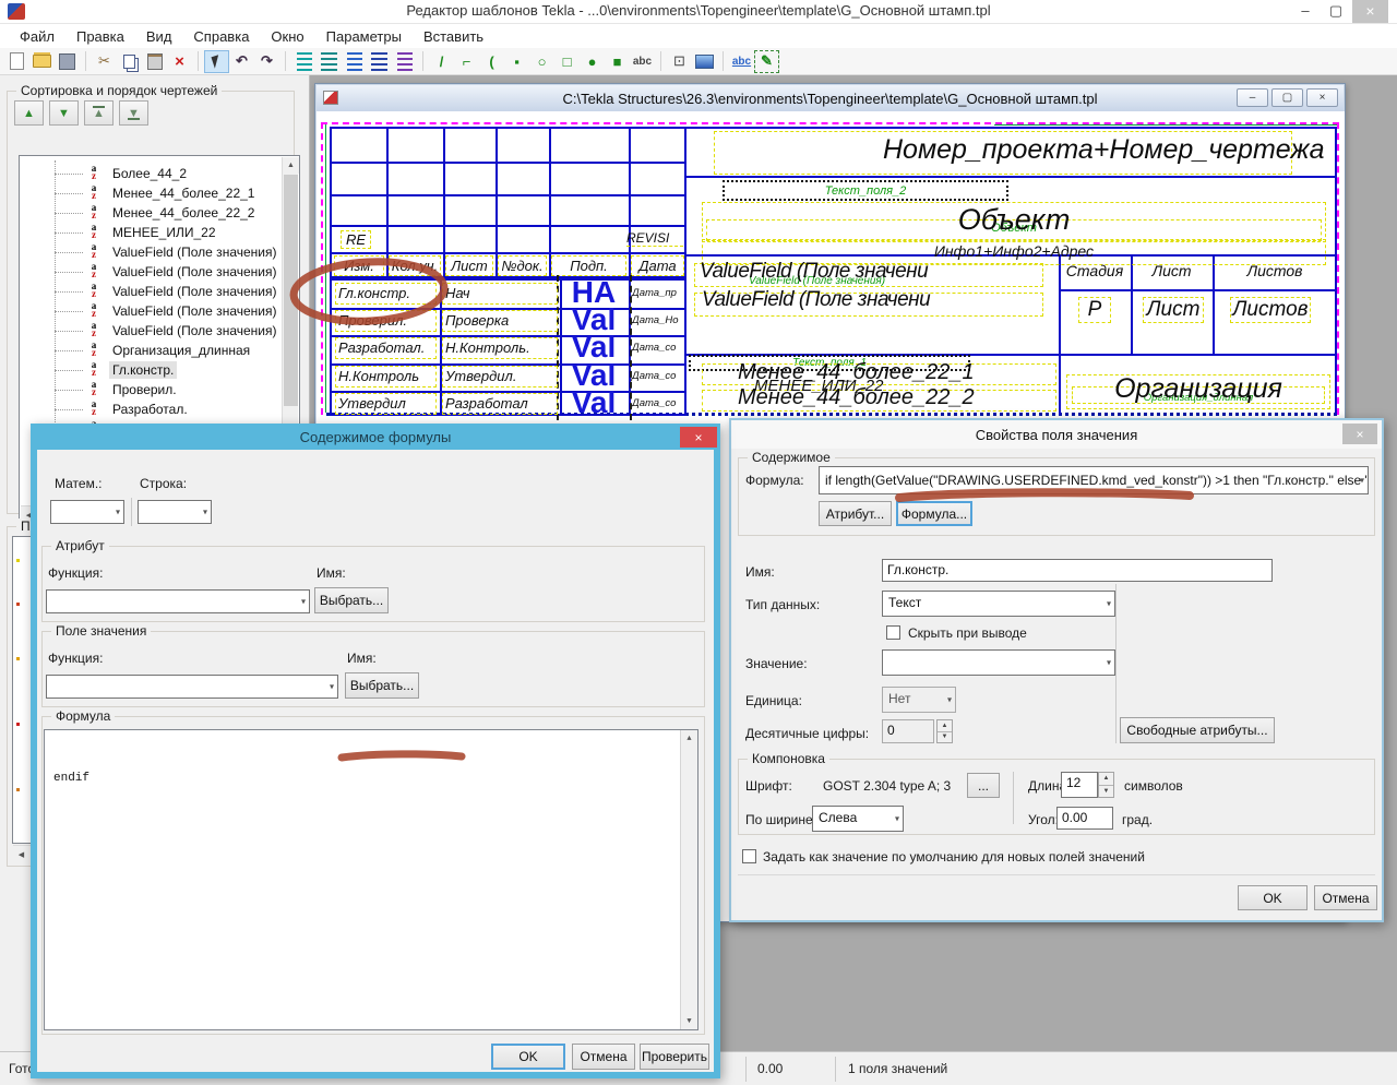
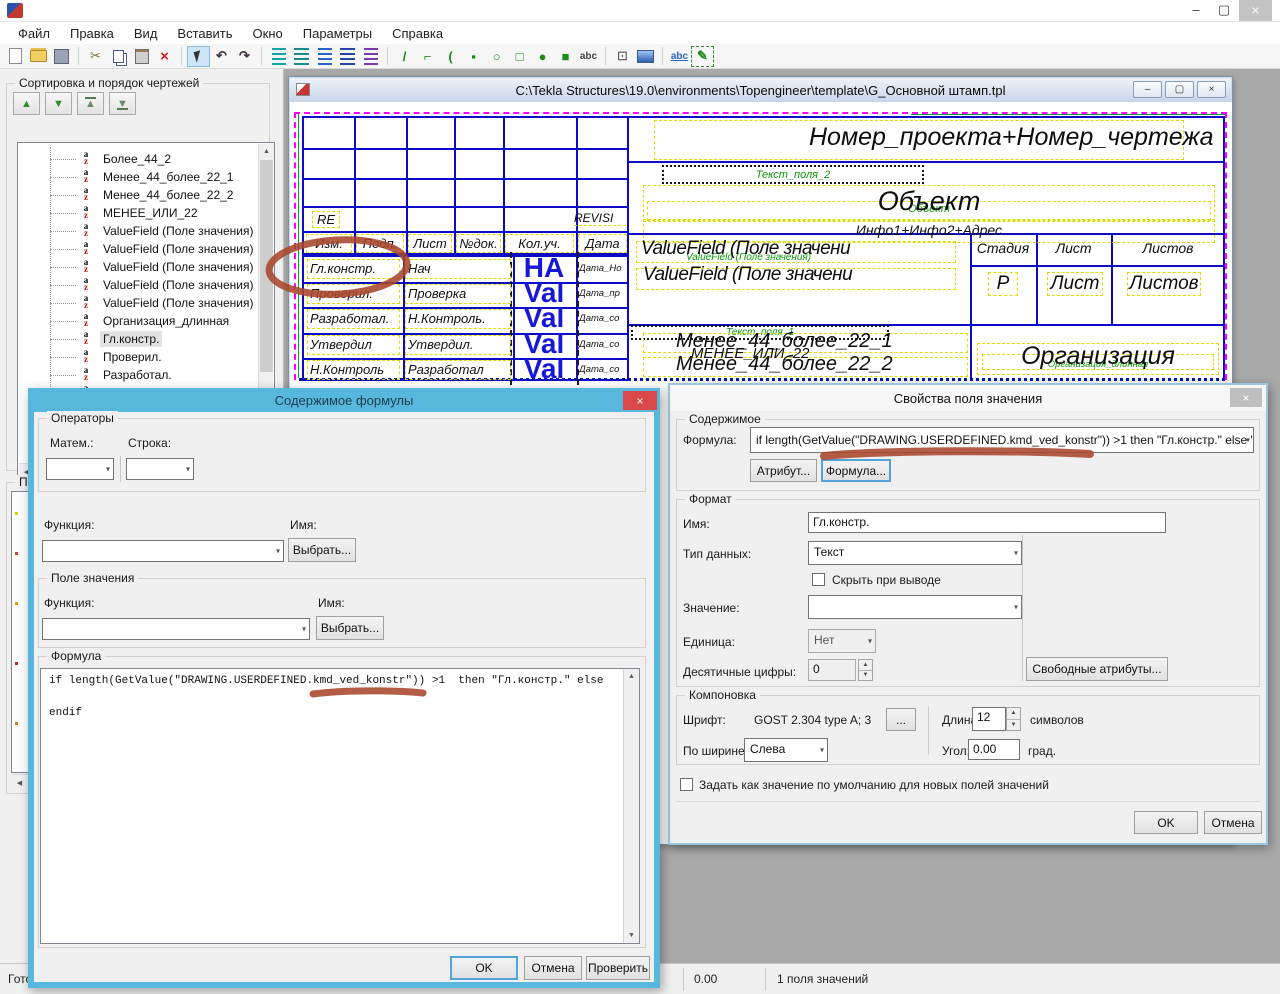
- Редактор шаблонов Tekla - ...0\environments\Topengineer\template\G_Основной штамп.tpl
  –
  ▢
  ×
  Файл
  Правка
  Вид
- Справка
+ Вставить
  Окно
  Параметры
- Вставить
+ Справка
  ✂
  ×
  ↶
  ↷
  /
  ⌐
  (
  ▪
  ○
  □
  ●
  ■
  abc
  ⊡
  abc
  ✎
  Сортировка и порядок чертежей
  ▲
  ▼
  ▲
  ▼
  a
  z
  Более_44_2
  a
  z
  Менее_44_более_22_1
  a
  z
  Менее_44_более_22_2
  a
  z
  МЕНЕЕ_ИЛИ_22
  a
  z
  ValueField (Поле значения)
  a
  z
  ValueField (Поле значения)
  a
  z
  ValueField (Поле значения)
  a
  z
  ValueField (Поле значения)
  a
  z
  ValueField (Поле значения)
  a
  z
  Организация_длинная
  a
  z
  Гл.констр.
  a
  z
  Проверил.
  a
  z
  Разработал.
  П
- C:\Tekla Structures\26.3\environments\Topengineer\template\G_Основной штамп.tpl
+ C:\Tekla Structures\19.0\environments\Topengineer\template\G_Основной штамп.tpl
  –
  ▢
  ×
  RE
  REVISI
  Изм.
- Кол.уч.
+ Подп.
  Лист
  №док.
- Подп.
+ Кол.уч.
  Дата
  Гл.констр.
  Нач
  HA
- Дата_пр
+ Дата_Но
  Проверил.
  Проверка
  Val
- Дата_Но
+ Дата_пр
  Разработал.
  Н.Контроль.
  Val
  Дата_со
- Н.Контроль
+ Утвердил
  Утвердил.
  Val
  Дата_со
- Утвердил
+ Н.Контроль
  Разработал
  Val
  Дата_со
  Номер_проекта+Номер_чертежа
  Текст_поля_2
  Объект
  Объект
  Инфо1+Инфо2+Адрес
  ValueField (Поле значения)
  ValueField (Поле значени
  ValueField (Поле значени
  Стадия
  Лист
  Листов
  Р
  Лист
  Листов
  Текст_поля_1
  МЕНЕЕ_ИЛИ_22
  Менее_44_более_22_1
  Менее_44_более_22_2
  Организация_длинная
  Организация
  0.00
  1 поля значений
  Свойства поля значения
  ×
  Содержимое
  Формула:
  if length(GetValue("DRAWING.USERDEFINED.kmd_ved_konstr")) >1 then "Гл.констр." else "
  ▾
  Атрибут...
  Формула...
+ Формат
  Имя:
  Гл.констр.
  Тип данных:
  Текст
  ▾
  Скрыть при выводе
  Значение:
  ▾
  Единица:
  Нет
  ▾
  Десятичные цифры:
  0
  Свободные атрибуты...
  Компоновка
  Шрифт:
  GOST 2.304 type A; 3
  ...
  По ширине
  Слева
  ▾
  12
  символов
  Угол
  0.00
  град.
  Задать как значение по умолчанию для новых полей значений
  OK
  Отмена
  Содержимое формулы
  ×
+ Операторы
  Матем.:
  Строка:
  ▾
  ▾
- Атрибут
  Функция:
  Имя:
  ▾
  Выбрать...
  Поле значения
  Функция:
  Имя:
  ▾
  Выбрать...
  Формула
+ if length(GetValue("DRAWING.USERDEFINED.kmd_ved_konstr")) >1 then "Гл.констр." else
  endif
  ▲
  ▼
  OK
  Отмена
  Проверить
